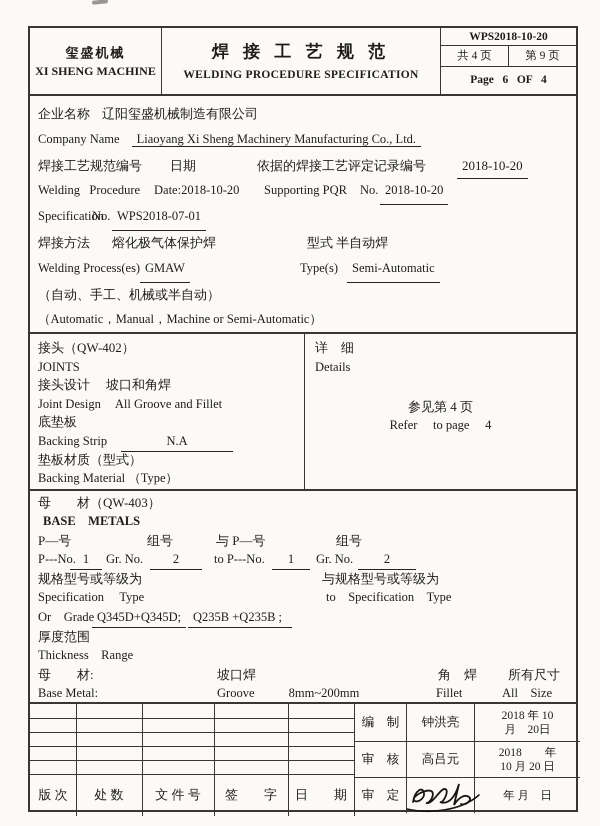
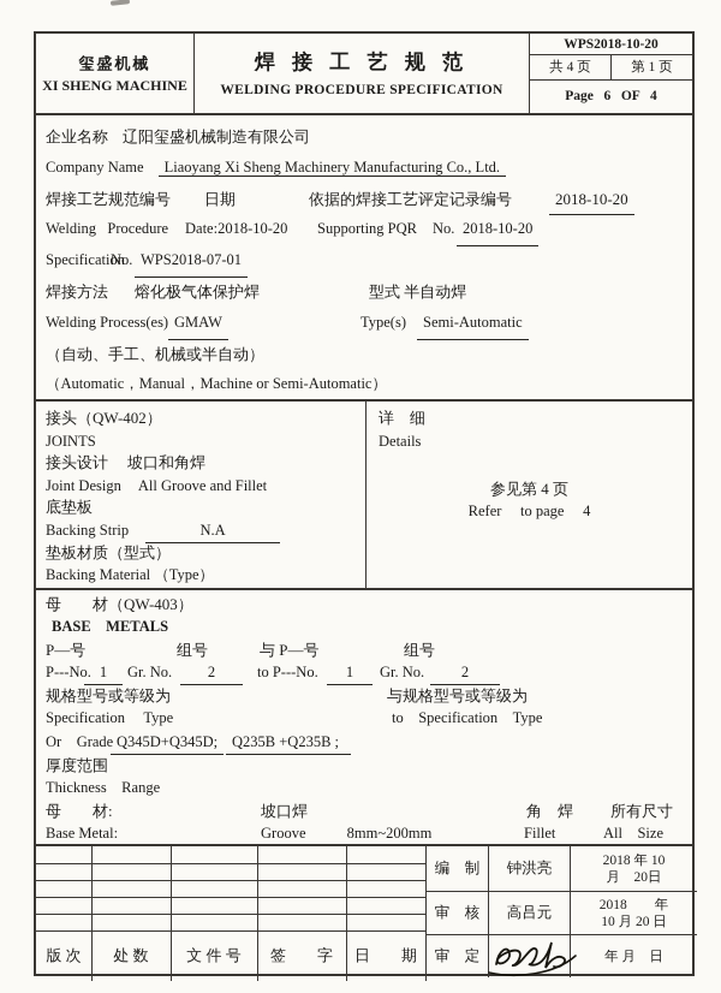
  玺盛机械
  XI SHENG MACHINE
  焊 接 工 艺 规 范
  WELDING PROCEDURE SPECIFICATION
  WPS2018-10-20
  共 4 页
- 第 9 页
+ 第 1 页
  Page 6 OF 4
  企业名称 辽阳玺盛机械制造有限公司
  Company Name Liaoyang Xi Sheng Machinery Manufacturing Co., Ltd.
  焊接工艺规范编号
  日期
  依据的焊接工艺评定记录编号
  2018-10-20
  Welding Procedure
  Date:2018-10-20
  Supporting PQR
  No.
  2018-10-20
  Specification
  No.
  WPS2018-07-01
  焊接方法
  熔化极气体保护焊
  型式 半自动焊
  Welding Process(es)
  GMAW
  Type(s)
  Semi-Automatic
  （自动、手工、机械或半自动）
  （Automatic，Manual，Machine or Semi-Automatic）
  接头（QW-402）
  JOINTS
  接头设计 坡口和角焊
  Joint Design All Groove and Fillet
  底垫板
  Backing Strip N.A
  垫板材质（型式）
  Backing Material （Type）
  详 细
  Details
  参见第 4 页
  Refer to page 4
  母 材（QW-403）
  BASE METALS
  P—号
  组号
  与 P—号
  组号
  P---No.
  1
  Gr. No.
  2
  to P---No.
  1
  Gr. No.
  2
  规格型号或等级为
  与规格型号或等级为
  Specification Type
  to Specification Type
  Or Grade
  Q345D+Q345D;
  Q235B +Q235B ;
  厚度范围
  Thickness Range
  母 材:
  坡口焊
  角 焊
  所有尺寸
  Base Metal:
  Groove
  8mm~200mm
  Fillet
  All Size
  版 次
  处 数
  文 件 号
  签 字
  日 期
  编 制
  钟洪亮
  2018 年 10
  月 20日
  审 核
  高吕元
  2018 年
  10 月 20 日
  审 定
  年 月 日
